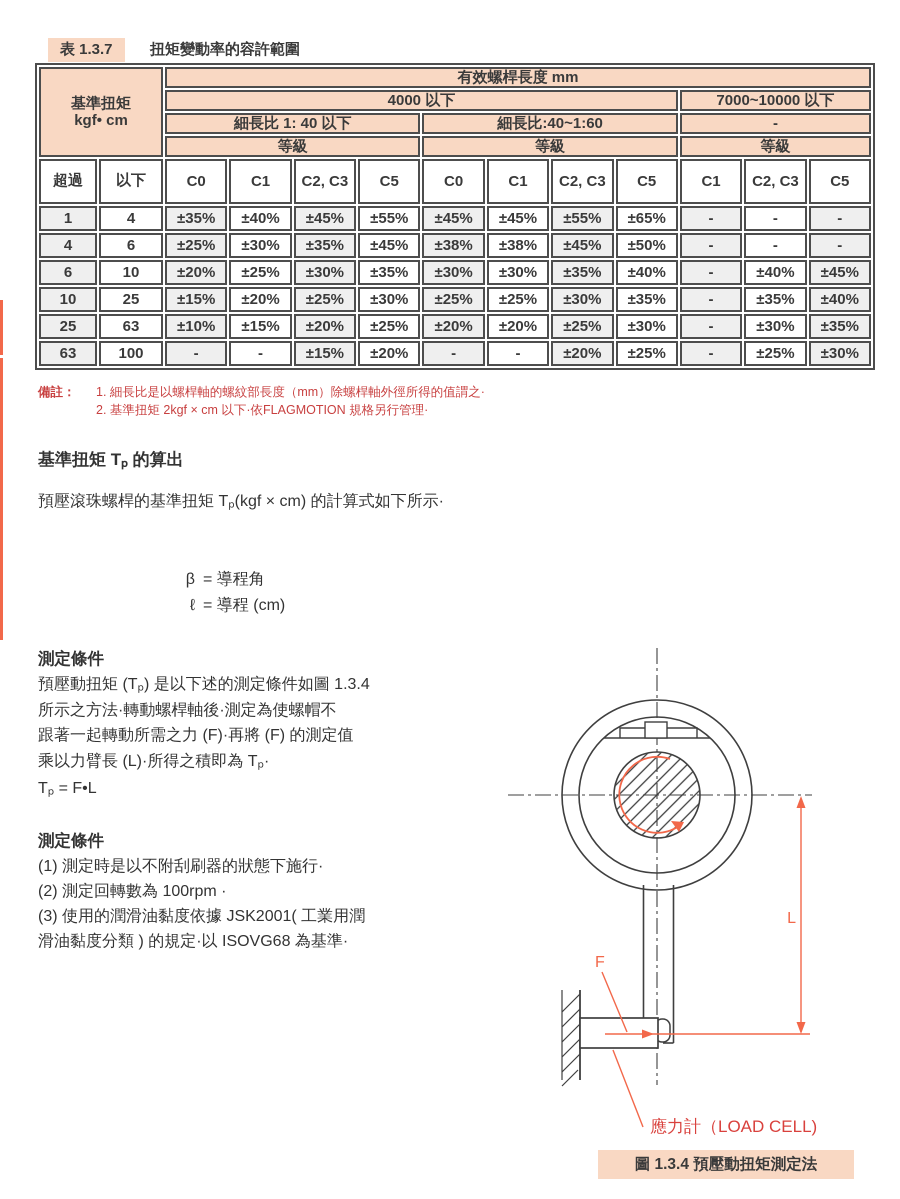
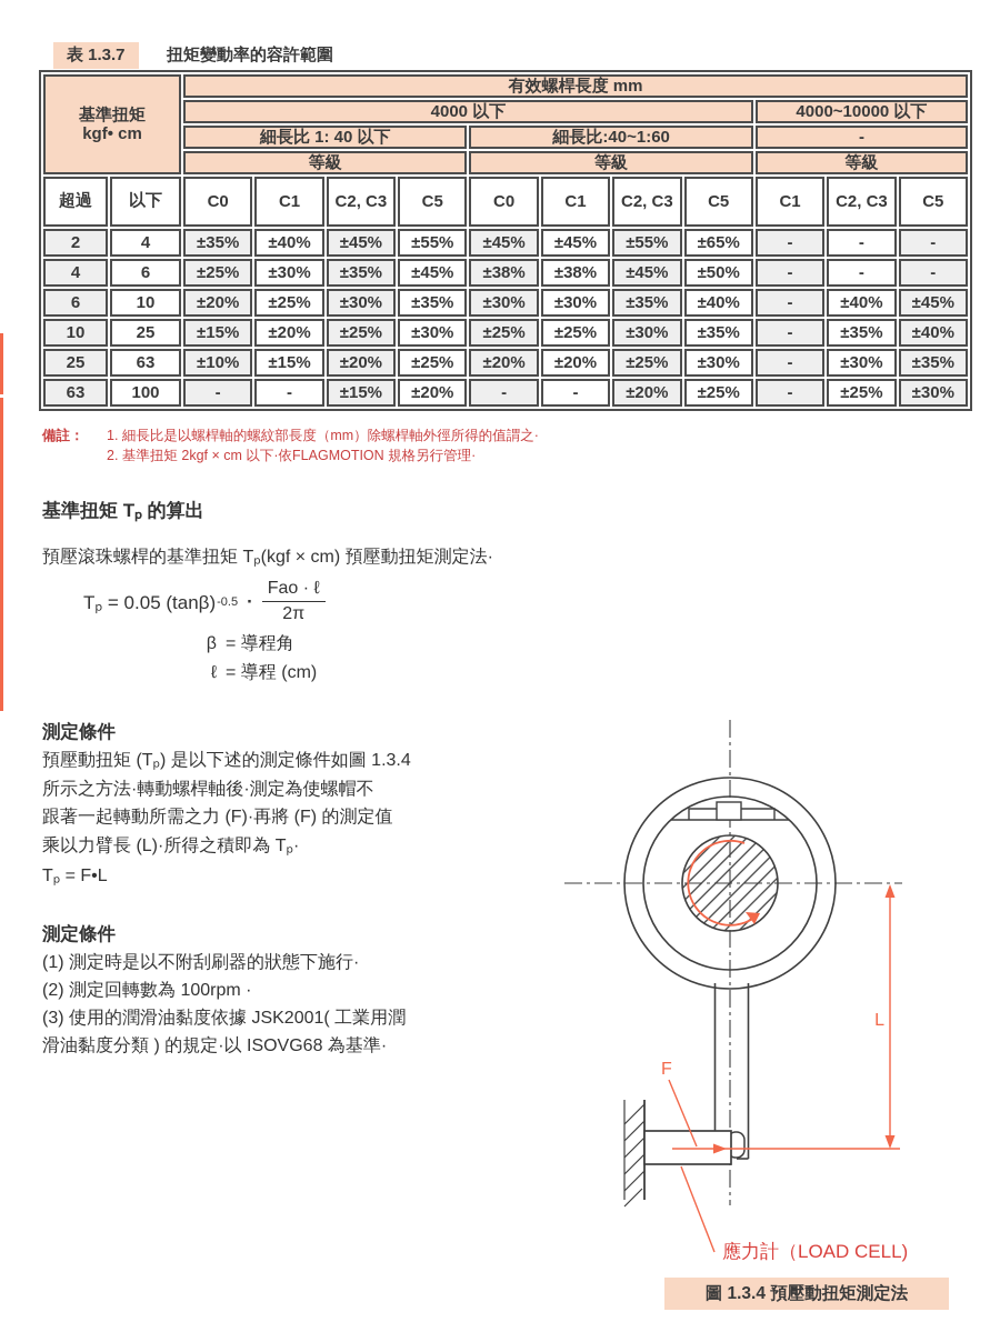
  表 1.3.7
  扭矩變動率的容許範圍
  基準扭矩 kgf• cm	有效螺桿長度 mm
- 4000 以下	7000~10000 以下
+ 4000 以下	4000~10000 以下
  細長比 1: 40 以下	細長比:40~1:60	-
  等級	等級	等級
  超過	以下	C0	C1	C2, C3	C5	C0	C1	C2, C3	C5	C1	C2, C3	C5
- 1	4	±35%	±40%	±45%	±55%	±45%	±45%	±55%	±65%	-	-	-
+ 2	4	±35%	±40%	±45%	±55%	±45%	±45%	±55%	±65%	-	-	-
  4	6	±25%	±30%	±35%	±45%	±38%	±38%	±45%	±50%	-	-	-
  6	10	±20%	±25%	±30%	±35%	±30%	±30%	±35%	±40%	-	±40%	±45%
  10	25	±15%	±20%	±25%	±30%	±25%	±25%	±30%	±35%	-	±35%	±40%
  25	63	±10%	±15%	±20%	±25%	±20%	±20%	±25%	±30%	-	±30%	±35%
  63	100	-	-	±15%	±20%	-	-	±20%	±25%	-	±25%	±30%
  備註：
  1. 細長比是以螺桿軸的螺紋部長度（mm）除螺桿軸外徑所得的值謂之·
  2. 基準扭矩 2kgf × cm 以下·依FLAGMOTION 規格另行管理·
  基準扭矩 Tₚ 的算出
- 預壓滾珠螺桿的基準扭矩 Tₚ(kgf × cm) 的計算式如下所示·
+ 預壓滾珠螺桿的基準扭矩 Tₚ(kgf × cm) 預壓動扭矩測定法·
+ Tₚ = 0.05 (tanβ)
+ -0.5
+ ·
+ Fao · ℓ
+ 2π
  β
  = 導程角
  ℓ
  = 導程 (cm)
  測定條件
  預壓動扭矩 (Tₚ) 是以下述的測定條件如圖 1.3.4
  所示之方法·轉動螺桿軸後·測定為使螺帽不
  跟著一起轉動所需之力 (F)·再將 (F) 的測定值
  乘以力臂長 (L)·所得之積即為 Tₚ·
  Tₚ = F•L
  測定條件
  (1) 測定時是以不附刮刷器的狀態下施行·
  (2) 測定回轉數為 100rpm ·
  (3) 使用的潤滑油黏度依據 JSK2001( 工業用潤
  滑油黏度分類 ) 的規定·以 ISOVG68 為基準·
  F
  L
  應力計（LOAD CELL)
  圖 1.3.4 預壓動扭矩測定法
